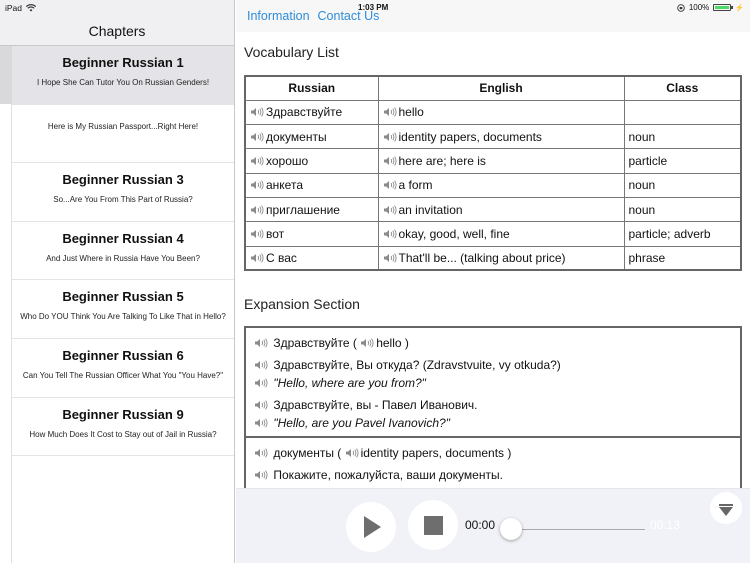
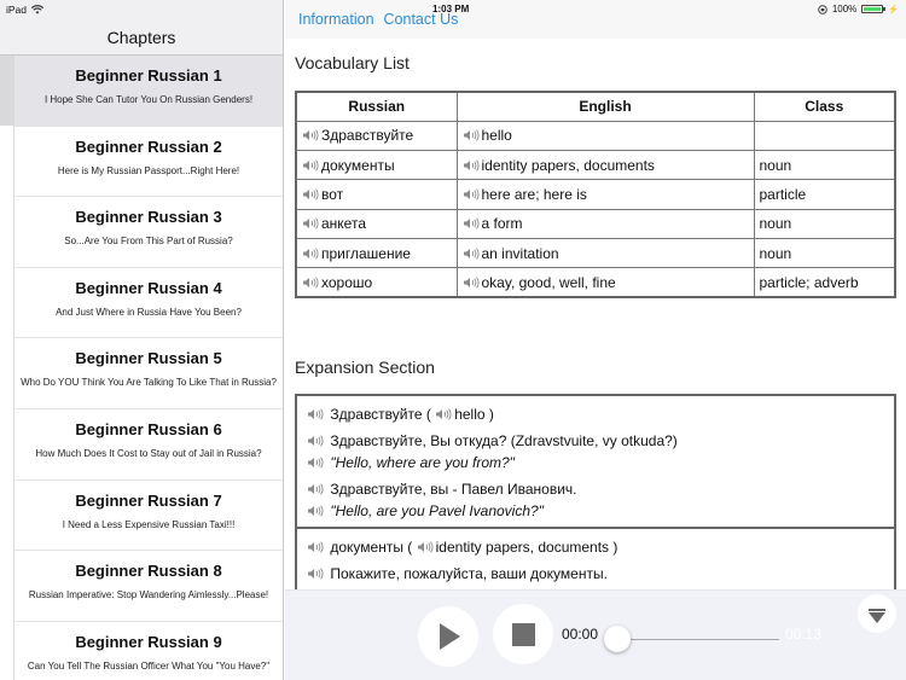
  Chapters
  Beginner Russian 1
  I Hope She Can Tutor You On Russian Genders!
+ Beginner Russian 2
  Here is My Russian Passport...Right Here!
  Beginner Russian 3
  So...Are You From This Part of Russia?
  Beginner Russian 4
  And Just Where in Russia Have You Been?
  Beginner Russian 5
- Who Do YOU Think You Are Talking To Like That in Hello?
+ Who Do YOU Think You Are Talking To Like That in Russia?
  Beginner Russian 6
- Can You Tell The Russian Officer What You "You Have?"
+ How Much Does It Cost to Stay out of Jail in Russia?
+ Beginner Russian 7
+ I Need a Less Expensive Russian Taxi!!!
+ Beginner Russian 8
+ Russian Imperative: Stop Wandering Aimlessly...Please!
  Beginner Russian 9
- How Much Does It Cost to Stay out of Jail in Russia?
+ Can You Tell The Russian Officer What You "You Have?"
  Information
  Contact Us
  Vocabulary List
  Russian	English	Class
  Здравствуйте	hello
  документы	identity papers, documents	noun
- хорошо	here are; here is	particle
+ вот	here are; here is	particle
  анкета	a form	noun
  приглашение	an invitation	noun
- вот	okay, good, well, fine	particle; adverb
+ хорошо	okay, good, well, fine	particle; adverb
- С вас	That'll be... (talking about price)	phrase
  Expansion Section
  Здравствуйте ( hello )
  Здравствуйте, Вы откуда? (Zdravstvuite, vy otkuda?)
  "Hello, where are you from?"
  Здравствуйте, вы - Павел Иванович.
  "Hello, are you Pavel Ivanovich?"
  документы ( identity papers, documents )
  Покажите, пожалуйста, ваши документы.
  00:00
  iPad
  1:03 PM
  100%
